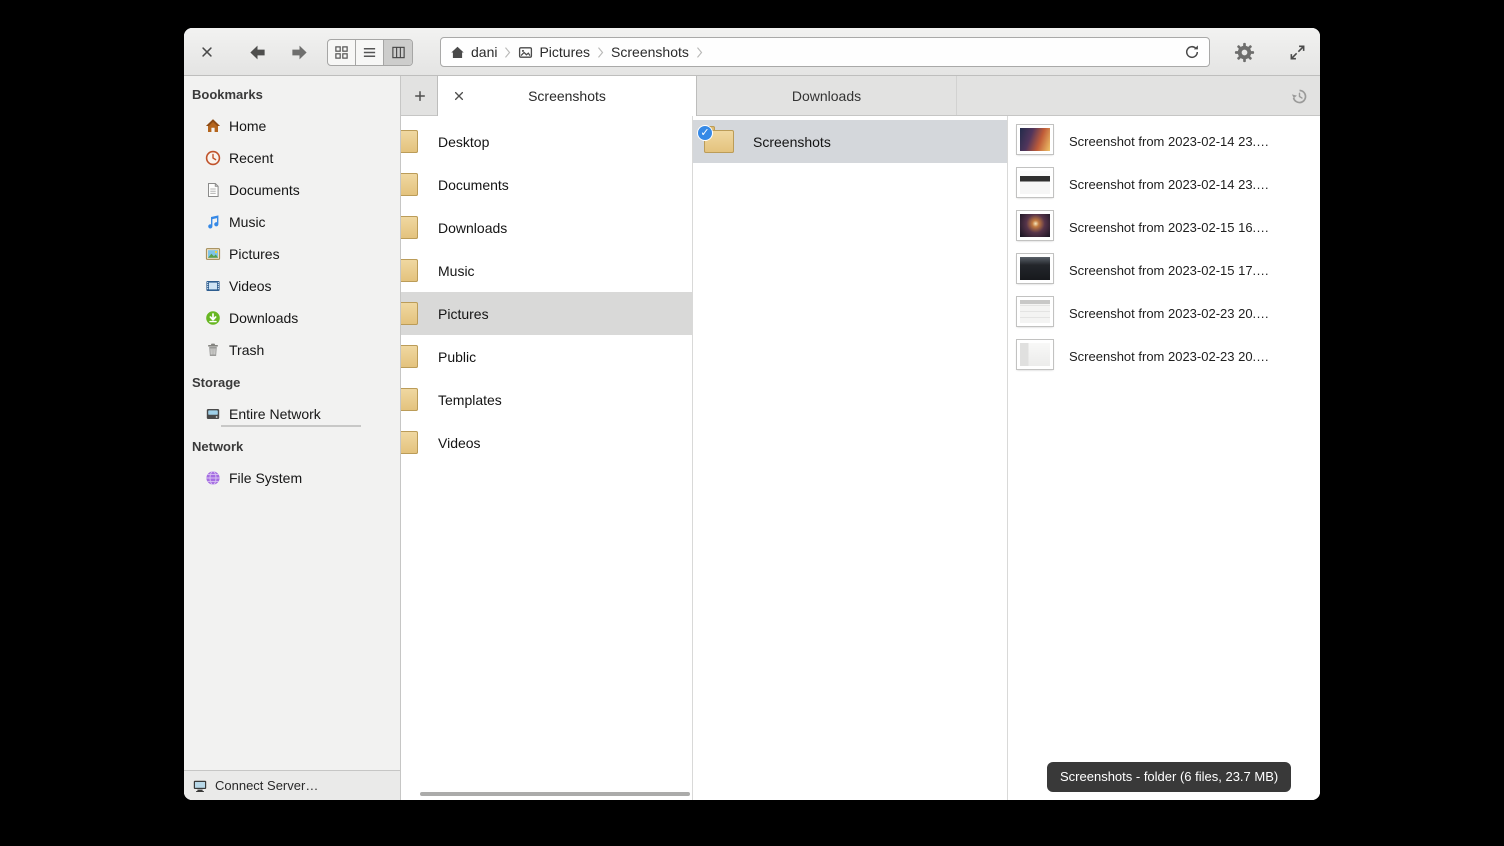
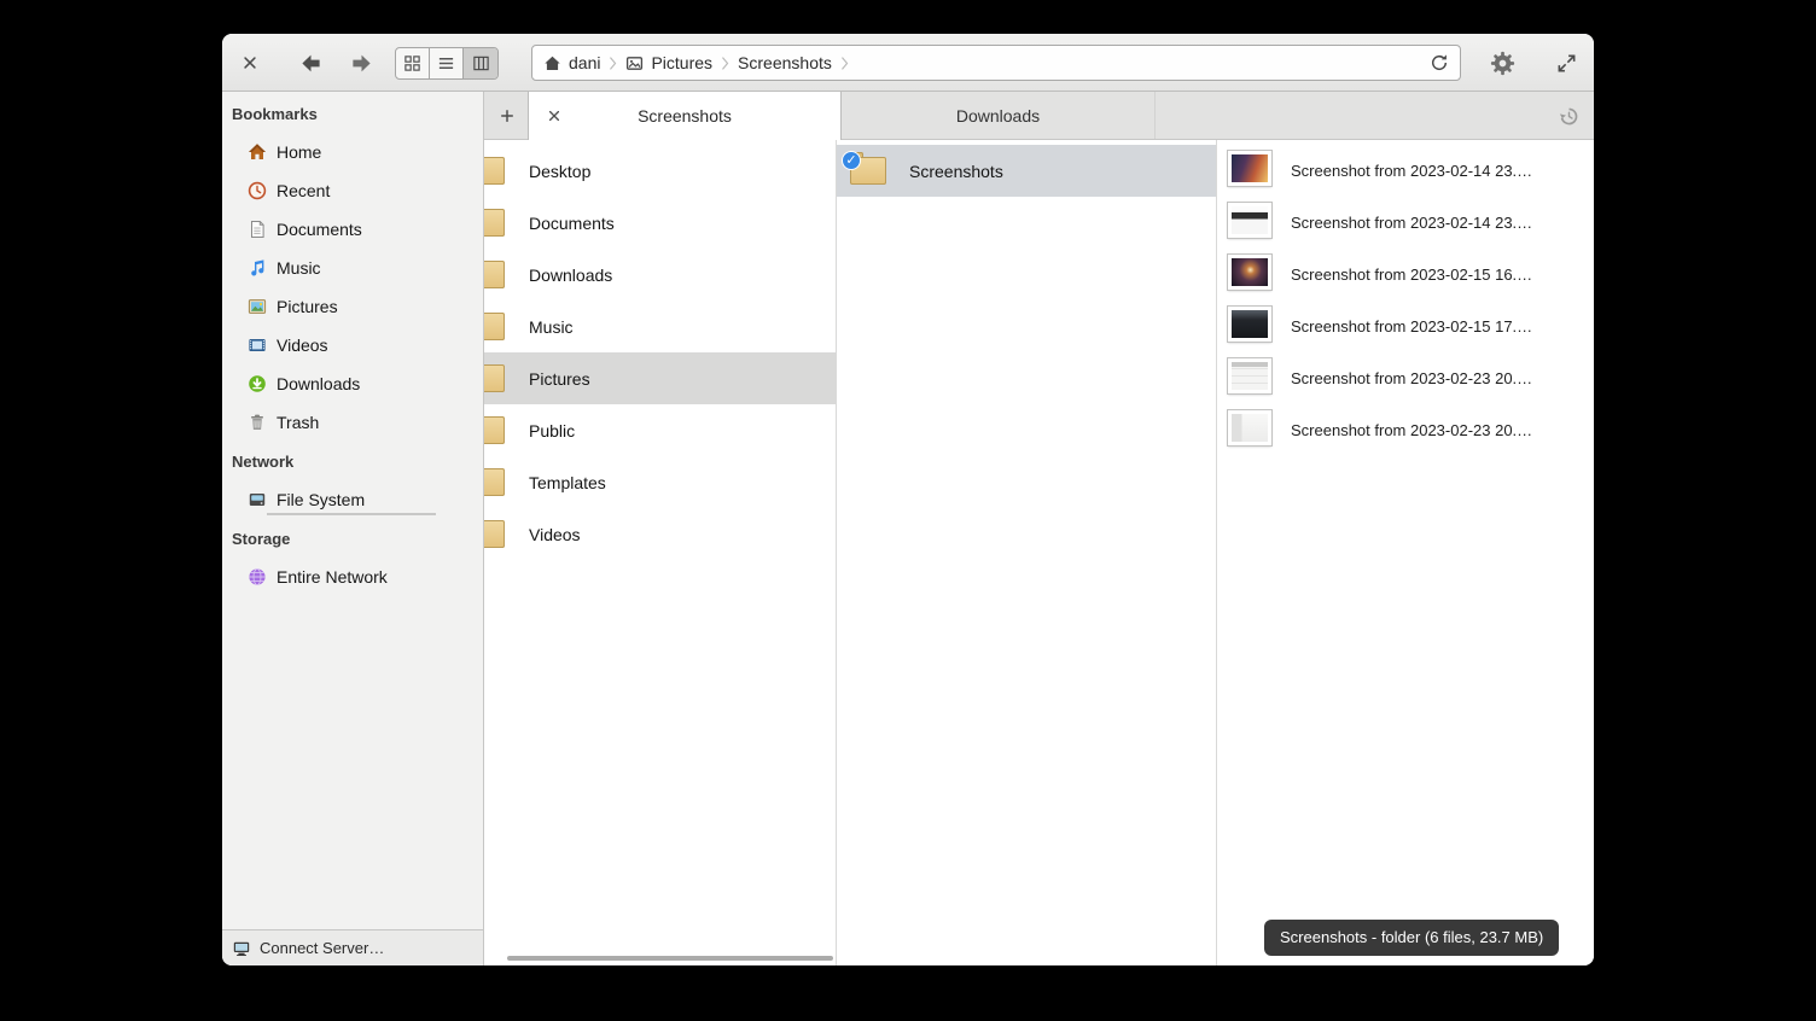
  dani
  Pictures
  Screenshots
  Bookmarks
  Home
  Recent
  Documents
  Music
  Pictures
  Videos
  Downloads
  Trash
- Storage
+ Network
- Entire Network
+ File System
- Network
+ Storage
- File System
+ Entire Network
  Connect Server…
  Screenshots
  Downloads
  Desktop
  Documents
  Downloads
  Music
  Pictures
  Public
  Templates
  Videos
  ✓
  Screenshots
  Screenshot from 2023-02-14 23.…
  Screenshot from 2023-02-14 23.…
  Screenshot from 2023-02-15 16.…
  Screenshot from 2023-02-15 17.…
  Screenshot from 2023-02-23 20.…
  Screenshot from 2023-02-23 20.…
  Screenshots - folder (6 files, 23.7 MB)
